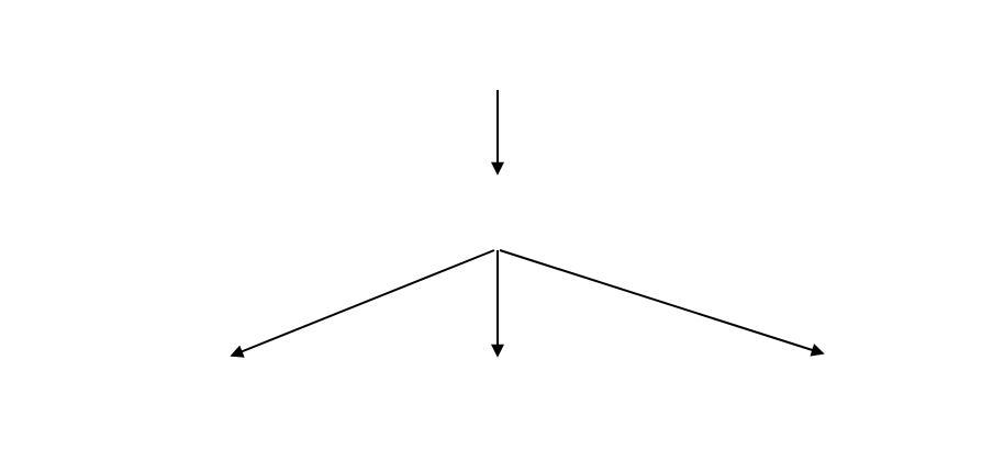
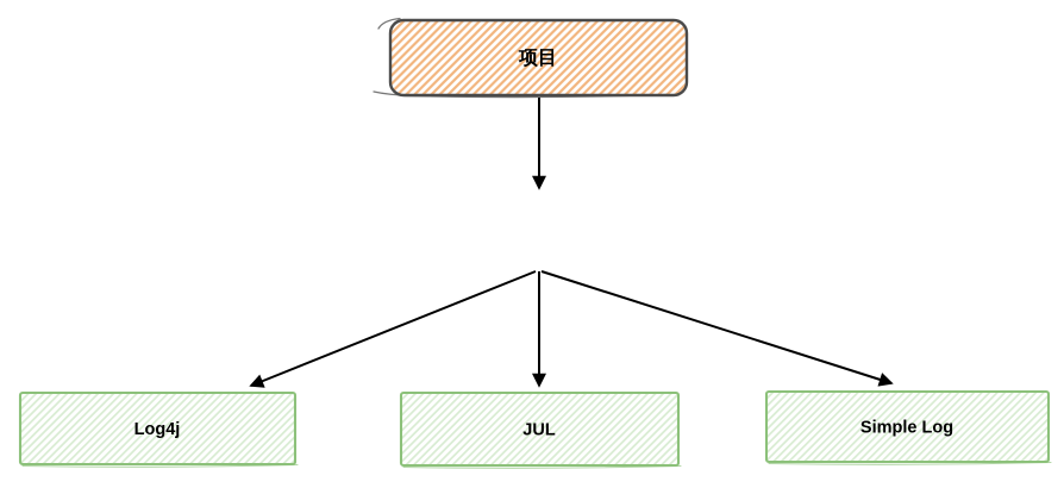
+ 项目
+ Log4j
+ JUL
+ Simple Log
